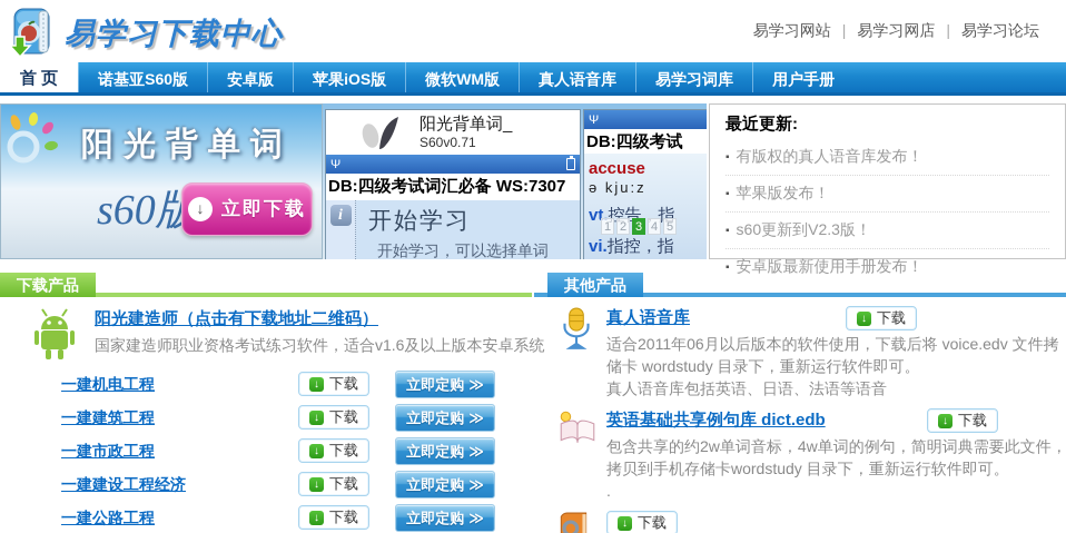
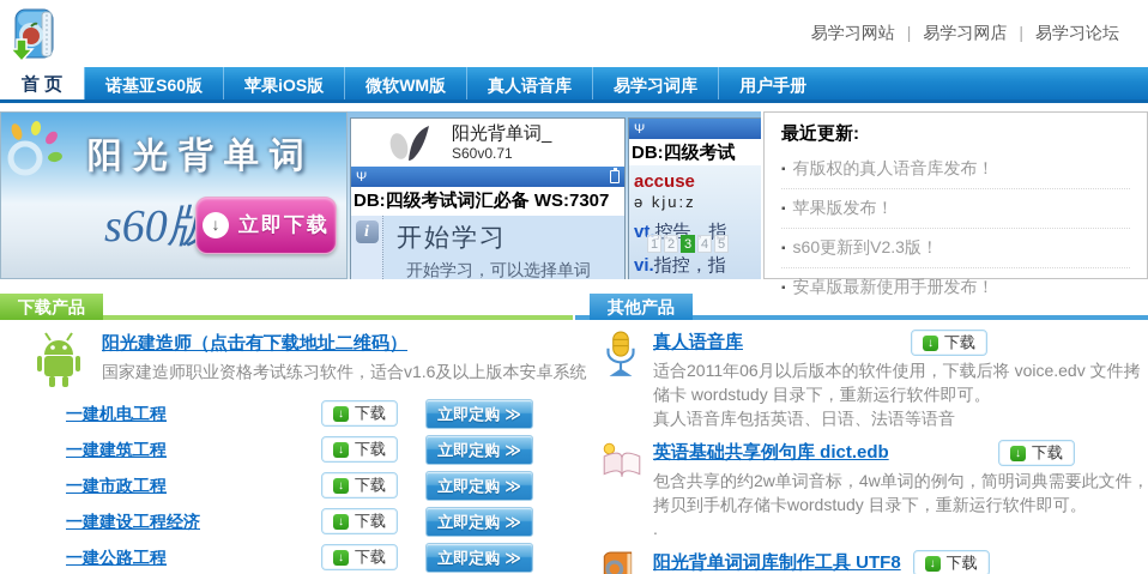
- 易学习下载中心
  易学习网站 | 易学习网店 | 易学习论坛
  首 页
  诺基亚S60版
- 安卓版
  苹果iOS版
  微软WM版
  真人语音库
  易学习词库
  用户手册
  阳光背单词
  s60版
  ↓
  立即下载
  阳光背单词_
  S60v0.71
  Ψ
  DB:四级考试词汇必备 WS:7307
  i
  开始学习
  开始学习，可以选择单词
  Ψ
  DB:四级考试
  accuse
  ə kju:z
  vt.控告，指
  vi.指控，指
  1
  2
  3
  4
  5
  最近更新:
  ▪ 有版权的真人语音库发布！
  ▪ 苹果版发布！
  ▪ s60更新到V2.3版！
  ▪ 安卓版最新使用手册发布！
  下载产品
  阳光建造师（点击有下载地址二维码）
  国家建造师职业资格考试练习软件，适合v1.6及以上版本安卓系统
  一建机电工程
  ↓
  下载
  立即定购
  ≫
  一建建筑工程
  ↓
  下载
  立即定购
  ≫
  一建市政工程
  ↓
  下载
  立即定购
  ≫
  一建建设工程经济
  ↓
  下载
  立即定购
  ≫
  一建公路工程
  ↓
  下载
  立即定购
  ≫
  其他产品
  真人语音库
  ↓
  下载
  适合2011年06月以后版本的软件使用，下载后将 voice.edv 文件拷
  储卡 wordstudy 目录下，重新运行软件即可。
  真人语音库包括英语、日语、法语等语音
  英语基础共享例句库 dict.edb
  ↓
  下载
  包含共享的约2w单词音标，4w单词的例句，简明词典需要此文件，
  拷贝到手机存储卡wordstudy 目录下，重新运行软件即可。
  .
+ 阳光背单词词库制作工具 UTF8
  ↓
  下载
